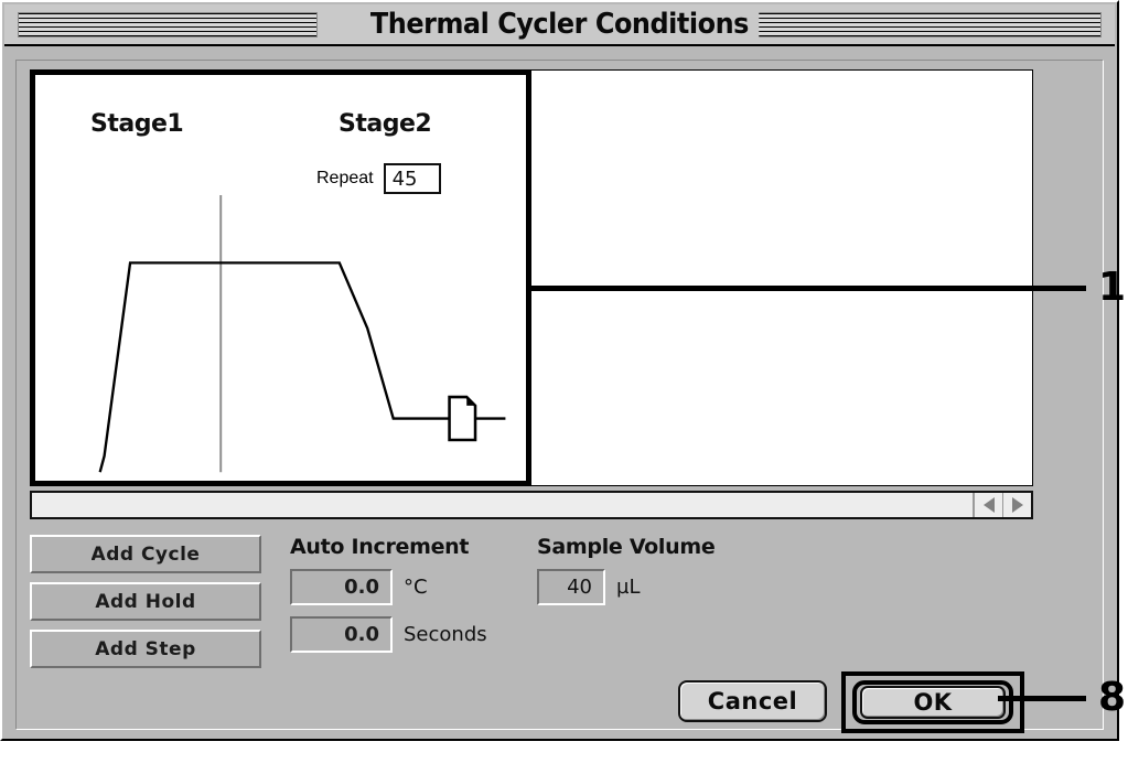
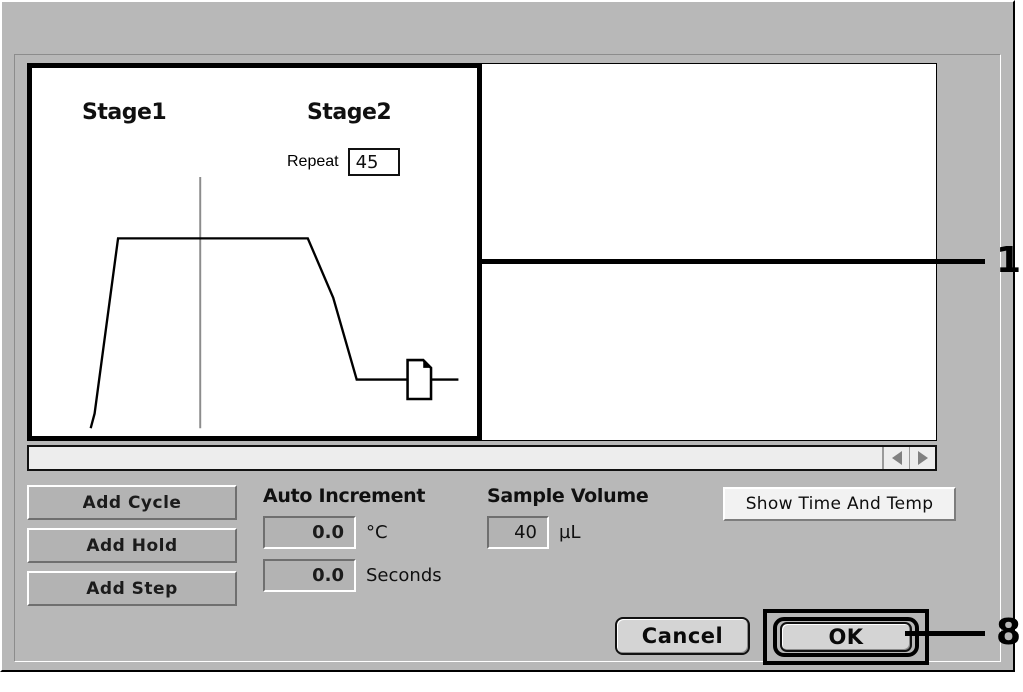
- Thermal Cycler Conditions
  Stage1
  Stage2
  Repeat
  45
  Add Cycle
  Add Hold
  Add Step
  Auto Increment
  0.0
  °C
  0.0
  Seconds
  Sample Volume
  40
  µL
+ Show Time And Temp
  Cancel
  OK
  1
  8
